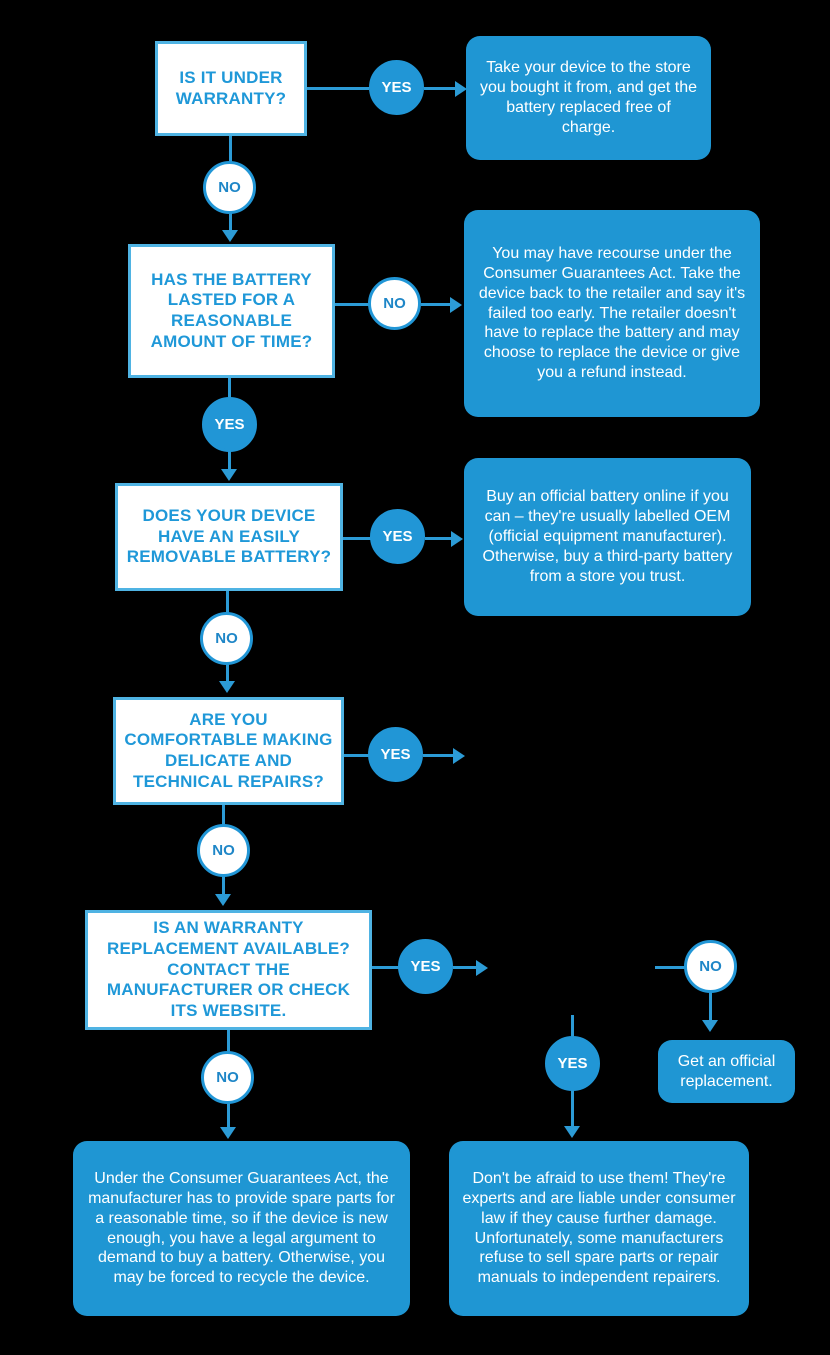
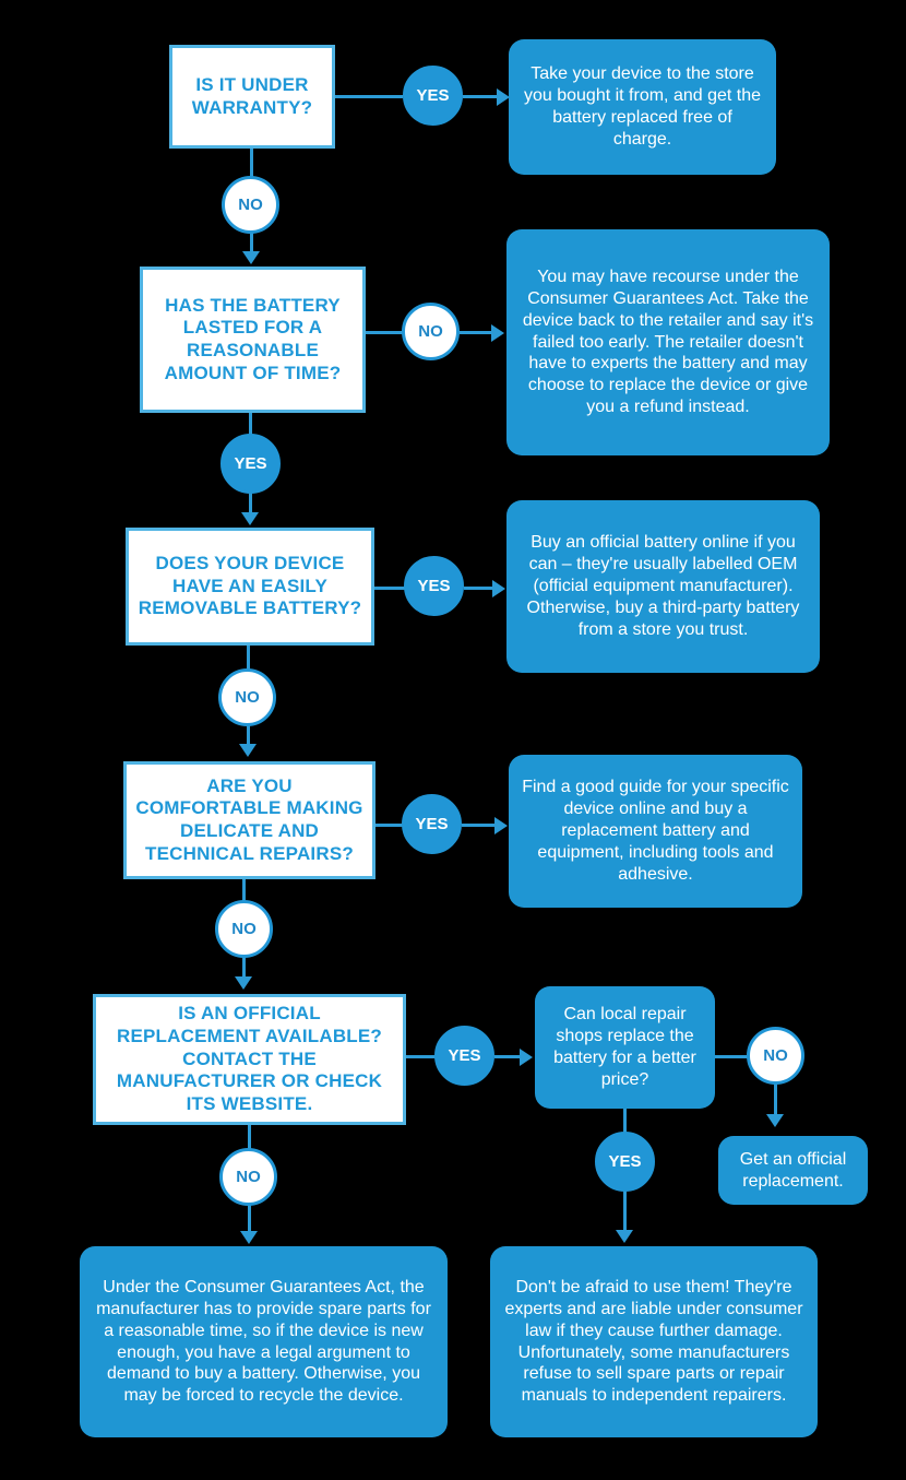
  IS IT UNDER WARRANTY?
  YES
  Take your device to the store you bought it from, and get the battery replaced free of charge.
  NO
  HAS THE BATTERY LASTED FOR A REASONABLE AMOUNT OF TIME?
  NO
- You may have recourse under the Consumer Guarantees Act. Take the device back to the retailer and say it's failed too early. The retailer doesn't have to replace the battery and may choose to replace the device or give you a refund instead.
+ You may have recourse under the Consumer Guarantees Act. Take the device back to the retailer and say it's failed too early. The retailer doesn't have to experts the battery and may choose to replace the device or give you a refund instead.
  YES
  DOES YOUR DEVICE HAVE AN EASILY REMOVABLE BATTERY?
  YES
  Buy an official battery online if you can – they're usually labelled OEM (official equipment manufacturer). Otherwise, buy a third-party battery from a store you trust.
  NO
  ARE YOU COMFORTABLE MAKING DELICATE AND TECHNICAL REPAIRS?
  YES
+ Find a good guide for your specific device online and buy a replacement battery and equipment, including tools and adhesive.
  NO
- IS AN WARRANTY REPLACEMENT AVAILABLE? CONTACT THE MANUFACTURER OR CHECK ITS WEBSITE.
+ IS AN OFFICIAL REPLACEMENT AVAILABLE? CONTACT THE MANUFACTURER OR CHECK ITS WEBSITE.
  YES
+ Can local repair shops replace the battery for a better price?
  NO
  Get an official replacement.
  NO
  YES
  Under the Consumer Guarantees Act, the manufacturer has to provide spare parts for a reasonable time, so if the device is new enough, you have a legal argument to demand to buy a battery. Otherwise, you may be forced to recycle the device.
  Don't be afraid to use them! They're experts and are liable under consumer law if they cause further damage. Unfortunately, some manufacturers refuse to sell spare parts or repair manuals to independent repairers.
